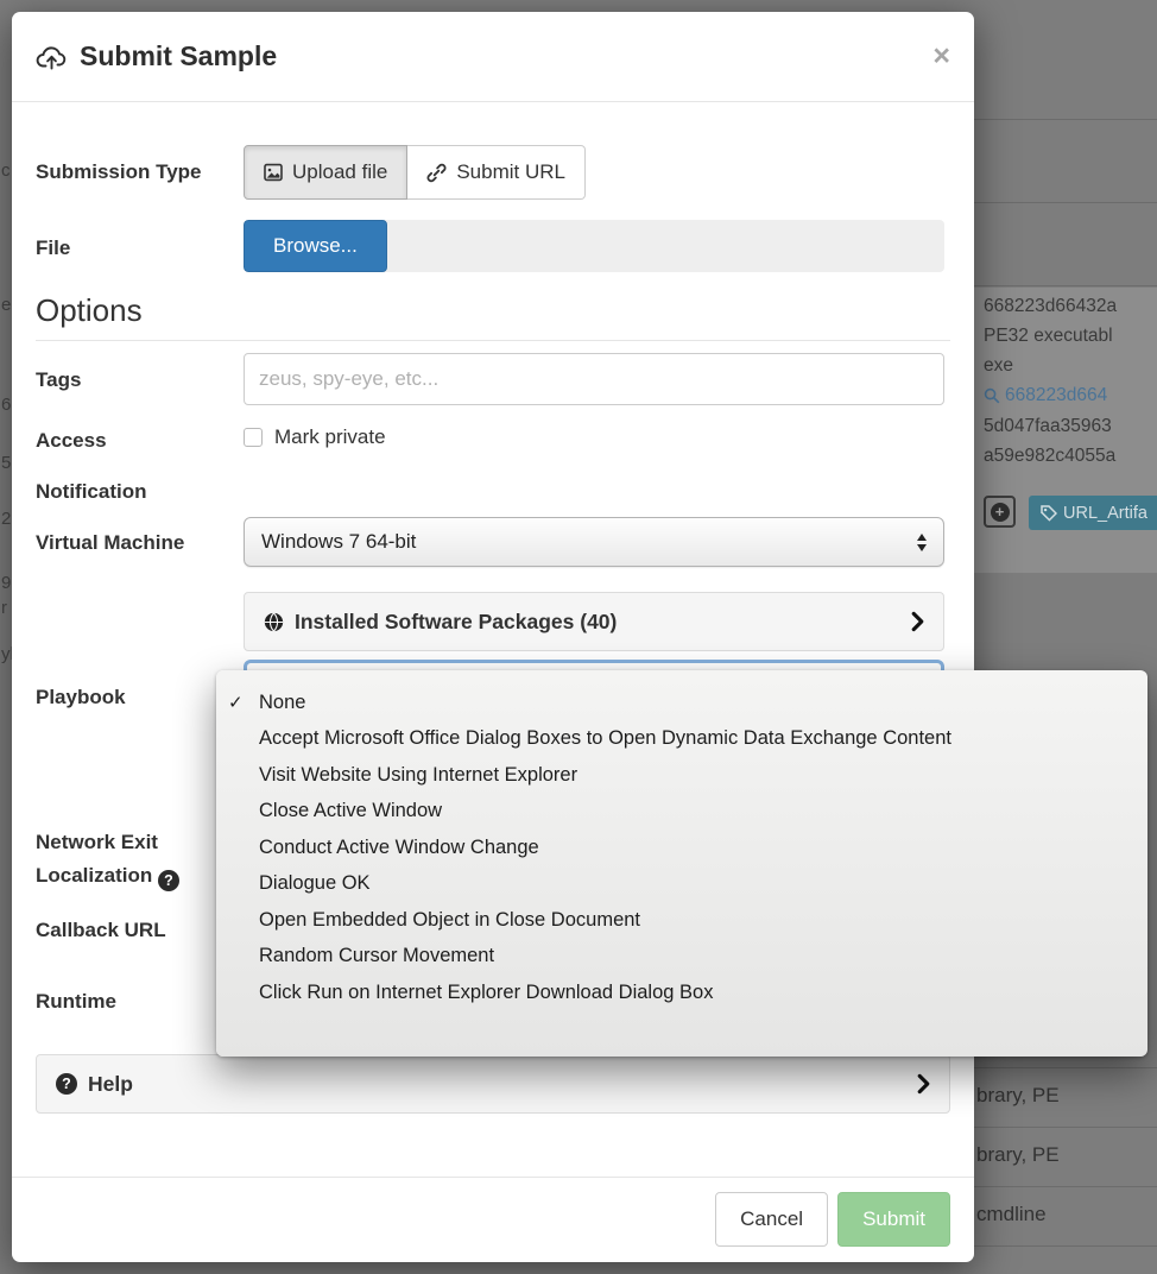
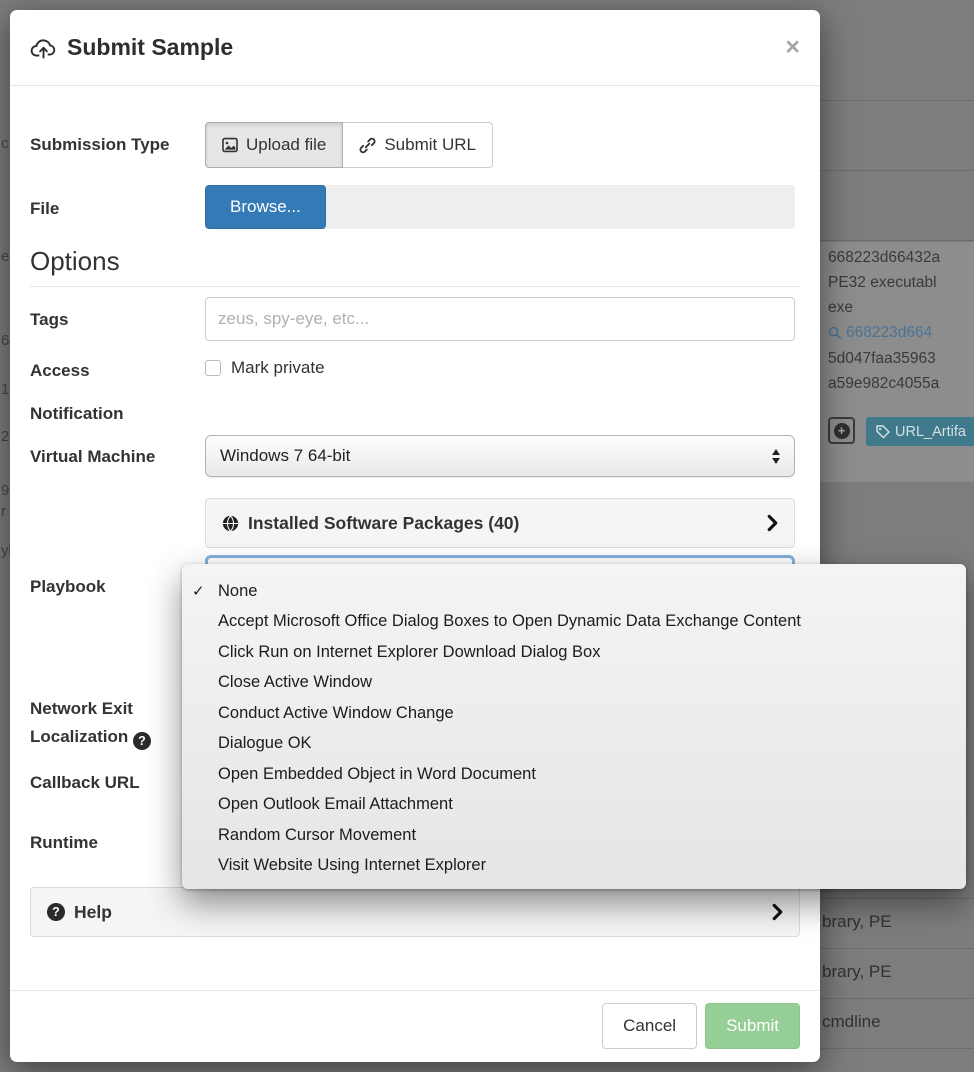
  668223d66432a
  PE32 executabl
  exe
  668223d664
  5d047faa35963
  a59e982c4055a
  +
  URL_Artifa
  brary, PE
  brary, PE
  cmdline
  c
  e
  6
- 5
+ 1
  2
  9
  r
  Submit Sample
  ×
  Submission Type
  Upload file
  Submit URL
  File
  Browse...
  Options
  Tags
  zeus, spy-eye, etc...
  Access
  Mark private
  Notification
  Virtual Machine
  Windows 7 64-bit
  Installed Software Packages (40)
  Playbook
  Network Exit
  Localization ?
  Callback URL
  Runtime
  ?
  Help
  Cancel
  Submit
  ✓
  None
  Accept Microsoft Office Dialog Boxes to Open Dynamic Data Exchange Content
- Visit Website Using Internet Explorer
+ Click Run on Internet Explorer Download Dialog Box
  Close Active Window
  Conduct Active Window Change
  Dialogue OK
- Open Embedded Object in Close Document
+ Open Embedded Object in Word Document
+ Open Outlook Email Attachment
  Random Cursor Movement
- Click Run on Internet Explorer Download Dialog Box
+ Visit Website Using Internet Explorer
